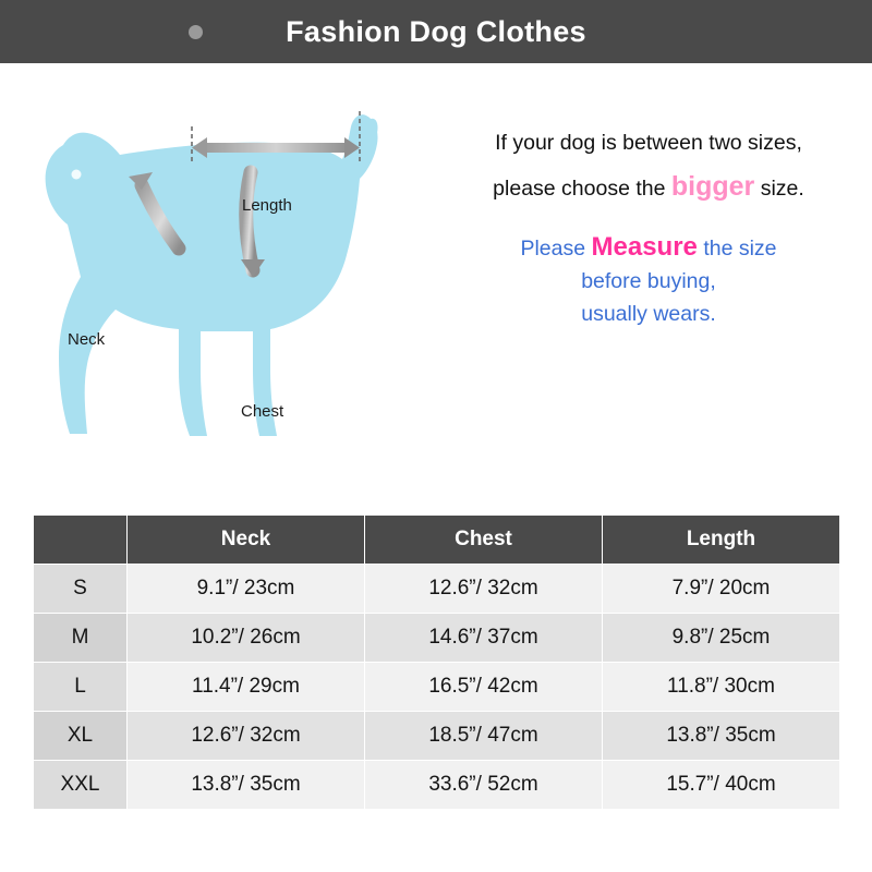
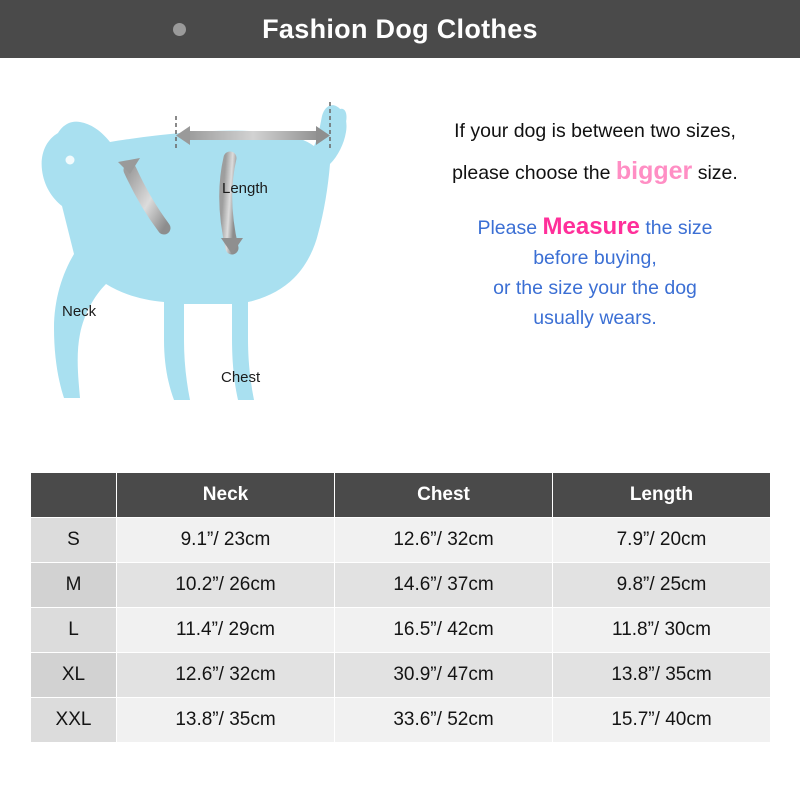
  Fashion Dog Clothes
  Length
  Neck
  Chest
  If your dog is between two sizes,
  please choose the bigger size.
  Please Measure the size
  before buying,
+ or the size your the dog
  usually wears.
  	Neck	Chest	Length
  S	9.1”/ 23cm	12.6”/ 32cm	7.9”/ 20cm
  M	10.2”/ 26cm	14.6”/ 37cm	9.8”/ 25cm
  L	11.4”/ 29cm	16.5”/ 42cm	11.8”/ 30cm
- XL	12.6”/ 32cm	18.5”/ 47cm	13.8”/ 35cm
+ XL	12.6”/ 32cm	30.9”/ 47cm	13.8”/ 35cm
  XXL	13.8”/ 35cm	33.6”/ 52cm	15.7”/ 40cm
